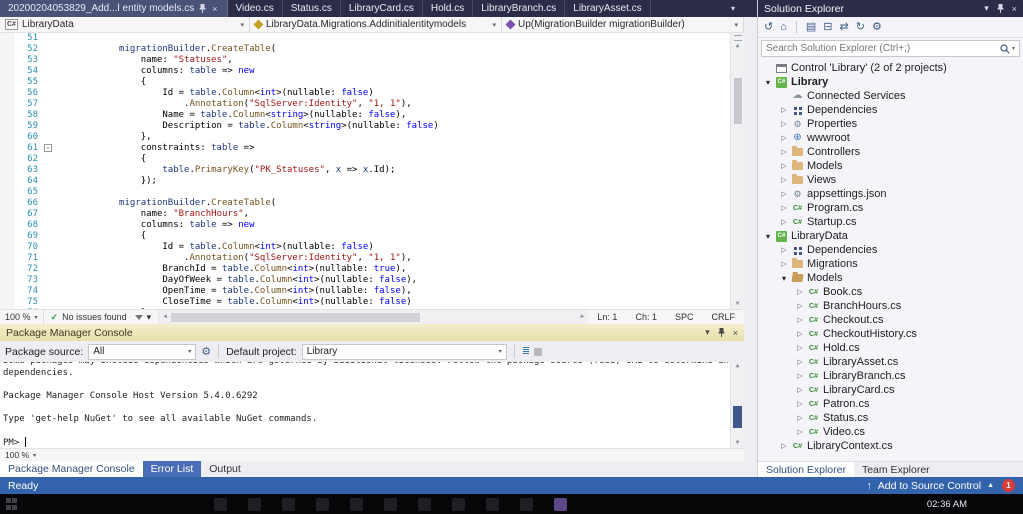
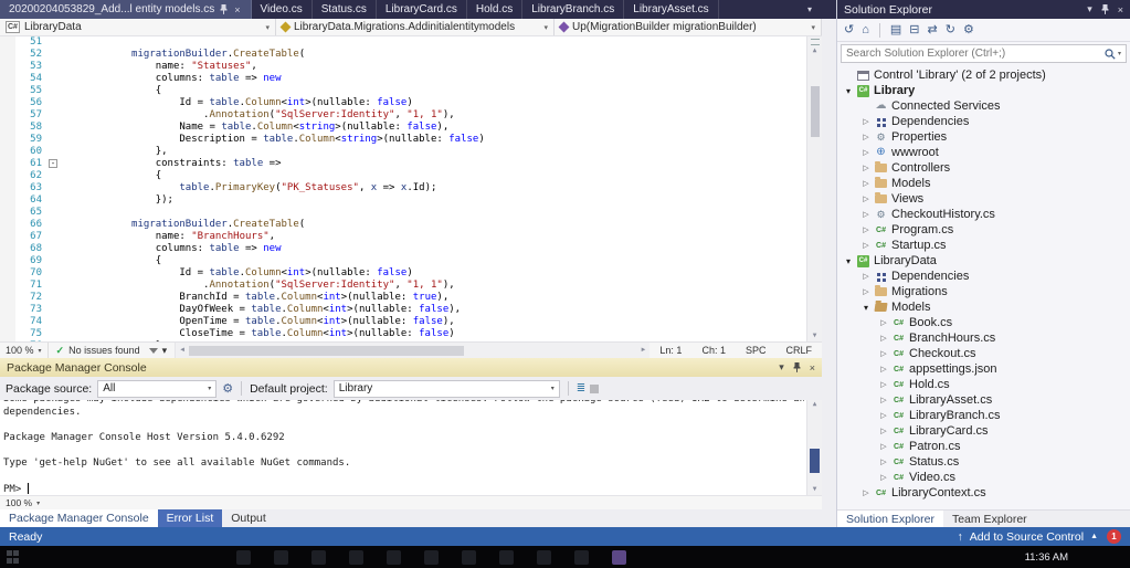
  20200204053829_Add...l entity models.cs
  ×
  Video.cs
  Status.cs
  LibraryCard.cs
  Hold.cs
  LibraryBranch.cs
  LibraryAsset.cs
  ▾
  LibraryData
  LibraryData.Migrations.Addinitialentitymodels
  Up(MigrationBuilder migrationBuilder)
  51
  52
  migrationBuilder.CreateTable(
  53
  name: "Statuses",
  54
  columns: table => new
  55
  {
  56
  Id = table.Column<int>(nullable: false)
  57
  .Annotation("SqlServer:Identity", "1, 1"),
  58
  Name = table.Column<string>(nullable: false),
  59
  Description = table.Column<string>(nullable: false)
  60
  },
  61
  -
  constraints: table =>
  62
  {
  63
  table.PrimaryKey("PK_Statuses", x => x.Id);
  64
  });
  65
  66
  migrationBuilder.CreateTable(
  67
  name: "BranchHours",
  68
  columns: table => new
  69
  {
  70
  Id = table.Column<int>(nullable: false)
  71
  .Annotation("SqlServer:Identity", "1, 1"),
  72
  BranchId = table.Column<int>(nullable: true),
  73
  DayOfWeek = table.Column<int>(nullable: false),
  74
  OpenTime = table.Column<int>(nullable: false),
  75
  CloseTime = table.Column<int>(nullable: false)
  100 %
  ✓
  No issues found
  ▾
  Ln: 1
  Ch: 1
  SPC
  CRLF
  Package Manager Console
  ▾
  ×
  Package source:
  All
  ⚙
  Default project:
  Library
  ≣
  dependencies.
  Package Manager Console Host Version 5.4.0.6292
  Type 'get-help NuGet' to see all available NuGet commands.
  PM>
  100 %
  Package Manager Console
  Error List
  Output
  Solution Explorer
  ▾
  ×
  ↺
  ⌂
  ▤
  ⊟
  ⇄
  ↻
  ⚙
  Search Solution Explorer (Ctrl+;)
  Control 'Library' (2 of 2 projects)
  ▾
  Library
  ☁
  Connected Services
  Dependencies
  ⚙
  Properties
  ⊕
  wwwroot
  Controllers
  Models
  Views
  ⚙
- appsettings.json
+ CheckoutHistory.cs
  Program.cs
  Startup.cs
  ▾
  LibraryData
  Dependencies
  Migrations
  ▾
  Models
  Book.cs
  BranchHours.cs
  Checkout.cs
- CheckoutHistory.cs
+ appsettings.json
  Hold.cs
  LibraryAsset.cs
  LibraryBranch.cs
  LibraryCard.cs
  Patron.cs
  Status.cs
  Video.cs
  LibraryContext.cs
  Solution Explorer
  Team Explorer
  Ready
  ↑
  Add to Source Control
  1
- 02:36 AM
+ 11:36 AM
